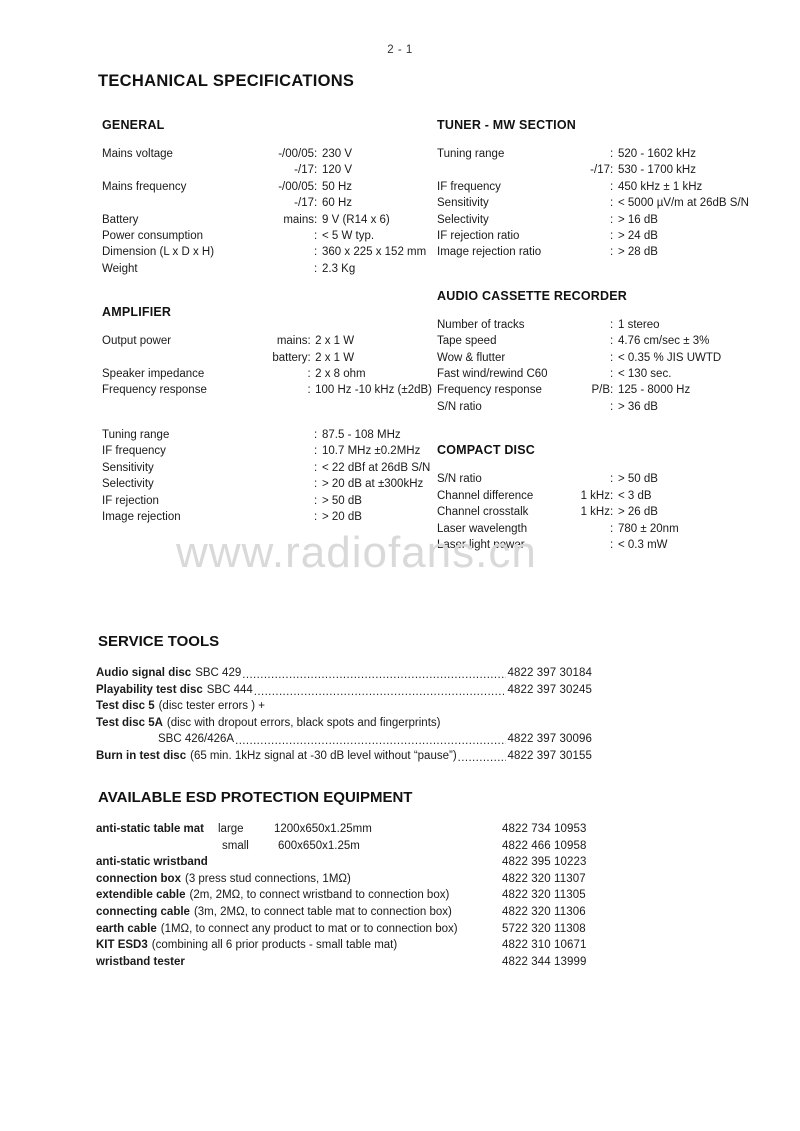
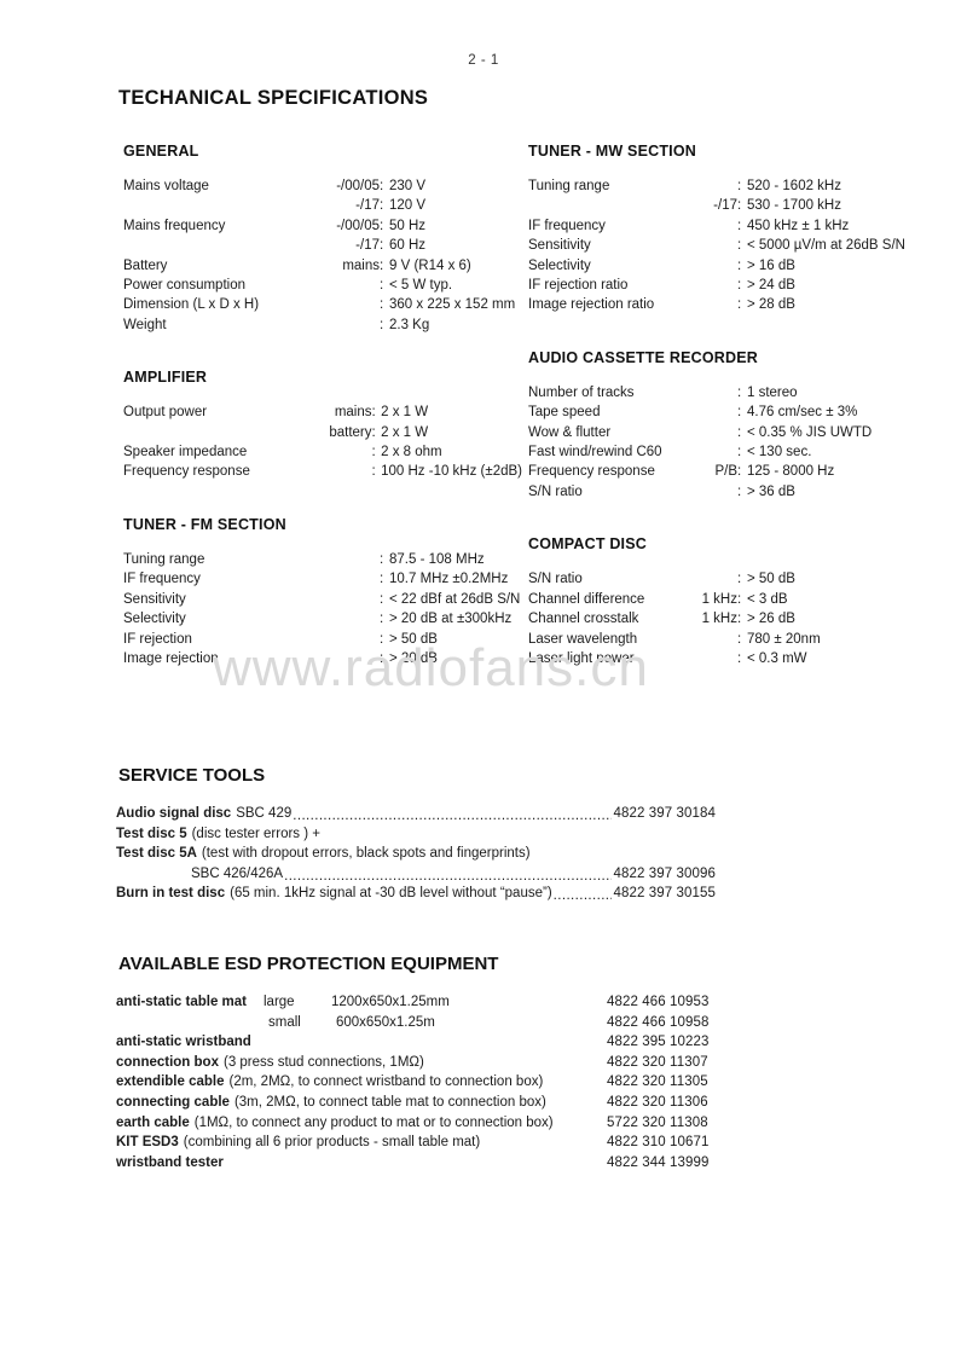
  2 - 1
  TECHANICAL SPECIFICATIONS
  GENERAL
  Mains voltage	-/00/05	:	230 V
  	-/17	:	120 V
  Mains frequency	-/00/05	:	50 Hz
  	-/17	:	60 Hz
  Battery	mains	:	9 V (R14 x 6)
  Power consumption		:	< 5 W typ.
  Dimension (L x D x H)		:	360 x 225 x 152 mm
  Weight		:	2.3 Kg
  AMPLIFIER
  Output power	mains	:	2 x 1 W
  	battery	:	2 x 1 W
  Speaker impedance		:	2 x 8 ohm
  Frequency response		:	100 Hz -10 kHz (±2dB)
+ TUNER - FM SECTION
  Tuning range		:	87.5 - 108 MHz
  IF frequency		:	10.7 MHz ±0.2MHz
  Sensitivity		:	< 22 dBf at 26dB S/N
  Selectivity		:	> 20 dB at ±300kHz
  IF rejection		:	> 50 dB
  Image rejection		:	> 20 dB
  TUNER - MW SECTION
  Tuning range		:	520 - 1602 kHz
  	-/17	:	530 - 1700 kHz
  IF frequency		:	450 kHz ± 1 kHz
  Sensitivity		:	< 5000 µV/m at 26dB S/N
  Selectivity		:	> 16 dB
  IF rejection ratio		:	> 24 dB
  Image rejection ratio		:	> 28 dB
  AUDIO CASSETTE RECORDER
  Number of tracks		:	1 stereo
  Tape speed		:	4.76 cm/sec ± 3%
  Wow & flutter		:	< 0.35 % JIS UWTD
  Fast wind/rewind C60		:	< 130 sec.
  Frequency response	P/B	:	125 - 8000 Hz
  S/N ratio		:	> 36 dB
  COMPACT DISC
  S/N ratio		:	> 50 dB
  Channel difference	1 kHz	:	< 3 dB
  Channel crosstalk	1 kHz	:	> 26 dB
  Laser wavelength		:	780 ± 20nm
  Laser light power		:	< 0.3 mW
  www.radiofans.cn
  SERVICE TOOLS
  Audio signal disc
  SBC 429
  4822 397 30184
- Playability test disc
- SBC 444
- 4822 397 30245
  Test disc 5
  (disc tester errors ) +
  Test disc 5A
- (disc with dropout errors, black spots and fingerprints)
+ (test with dropout errors, black spots and fingerprints)
  SBC 426/426A
  4822 397 30096
  Burn in test disc
  (65 min. 1kHz signal at -30 dB level without “pause”)
  4822 397 30155
  AVAILABLE ESD PROTECTION EQUIPMENT
  anti-static table mat
  large
  1200x650x1.25mm
- 4822 734 10953
+ 4822 466 10953
  small
  600x650x1.25m
  4822 466 10958
  anti-static wristband
  4822 395 10223
  connection box
  (3 press stud connections, 1MΩ)
  4822 320 11307
  extendible cable
  (2m, 2MΩ, to connect wristband to connection box)
  4822 320 11305
  connecting cable
  (3m, 2MΩ, to connect table mat to connection box)
  4822 320 11306
  earth cable
  (1MΩ, to connect any product to mat or to connection box)
  5722 320 11308
  KIT ESD3
  (combining all 6 prior products - small table mat)
  4822 310 10671
  wristband tester
  4822 344 13999
